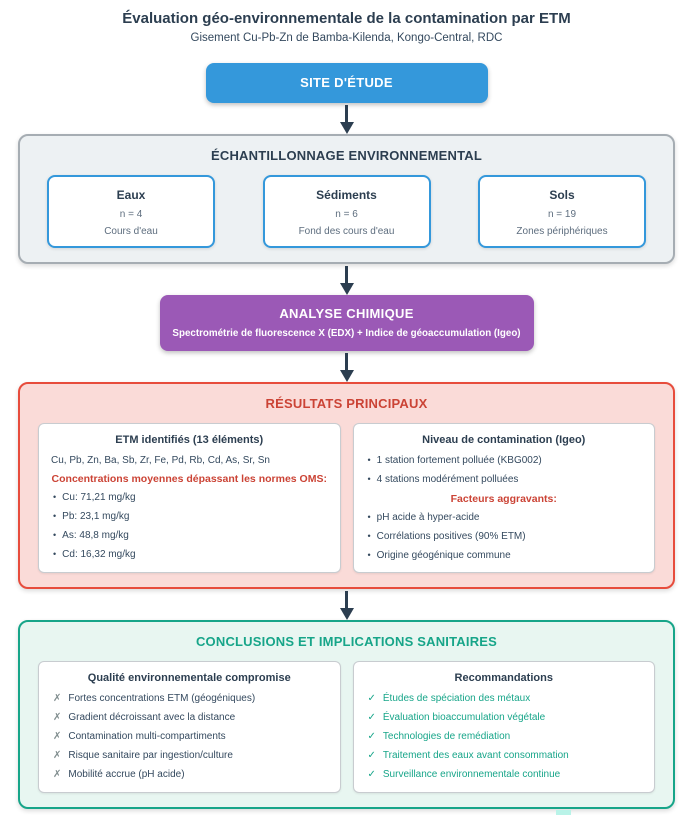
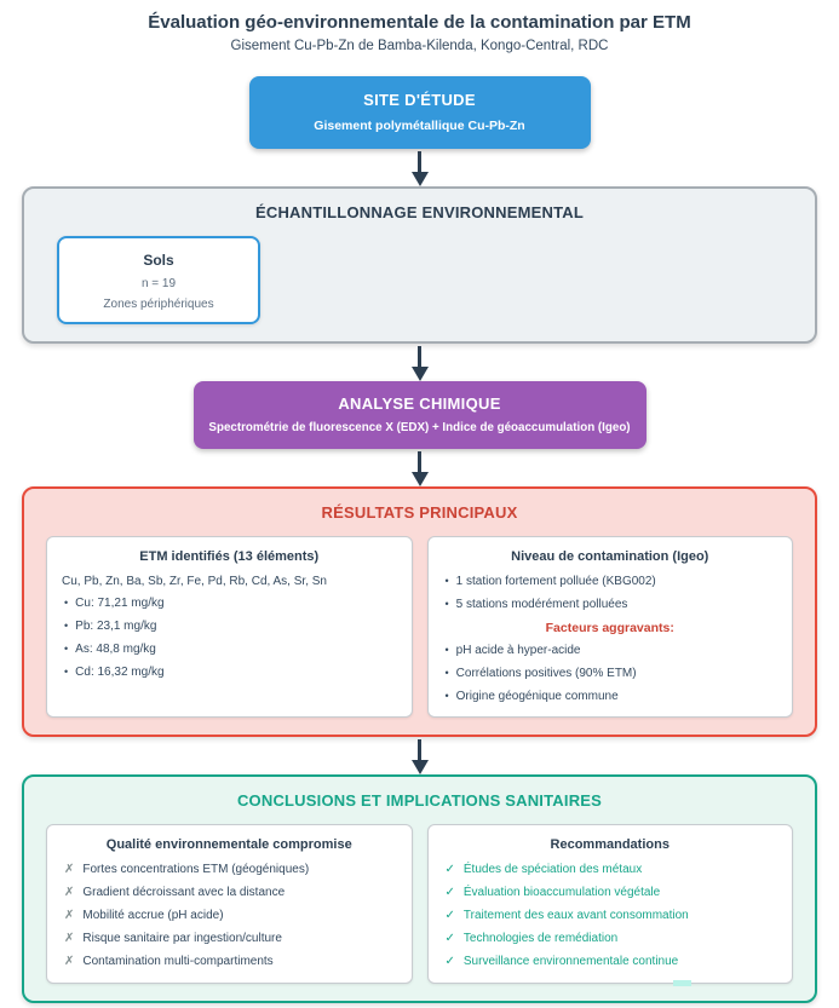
  Évaluation géo-environnementale de la contamination par ETM
  Gisement Cu-Pb-Zn de Bamba-Kilenda, Kongo-Central, RDC
  SITE D'ÉTUDE
+ Gisement polymétallique Cu-Pb-Zn
  ÉCHANTILLONNAGE ENVIRONNEMENTAL
- Eaux
- n = 4
- Cours d'eau
- Sédiments
- n = 6
- Fond des cours d'eau
  Sols
  n = 19
  Zones périphériques
  ANALYSE CHIMIQUE
  Spectrométrie de fluorescence X (EDX) + Indice de géoaccumulation (Igeo)
  RÉSULTATS PRINCIPAUX
  ETM identifiés (13 éléments)
  Cu, Pb, Zn, Ba, Sb, Zr, Fe, Pd, Rb, Cd, As, Sr, Sn
- Concentrations moyennes dépassant les normes OMS:
  •
  Cu: 71,21 mg/kg
  •
  Pb: 23,1 mg/kg
  •
  As: 48,8 mg/kg
  •
  Cd: 16,32 mg/kg
  Niveau de contamination (Igeo)
  •
  1 station fortement polluée (KBG002)
  •
- 4 stations modérément polluées
+ 5 stations modérément polluées
  Facteurs aggravants:
  •
  pH acide à hyper-acide
  •
  Corrélations positives (90% ETM)
  •
  Origine géogénique commune
  CONCLUSIONS ET IMPLICATIONS SANITAIRES
  Qualité environnementale compromise
  ✗
  Fortes concentrations ETM (géogéniques)
  ✗
  Gradient décroissant avec la distance
  ✗
- Contamination multi-compartiments
+ Mobilité accrue (pH acide)
  ✗
  Risque sanitaire par ingestion/culture
  ✗
- Mobilité accrue (pH acide)
+ Contamination multi-compartiments
  Recommandations
  ✓
  Études de spéciation des métaux
  ✓
  Évaluation bioaccumulation végétale
  ✓
- Technologies de remédiation
+ Traitement des eaux avant consommation
  ✓
- Traitement des eaux avant consommation
+ Technologies de remédiation
  ✓
  Surveillance environnementale continue
